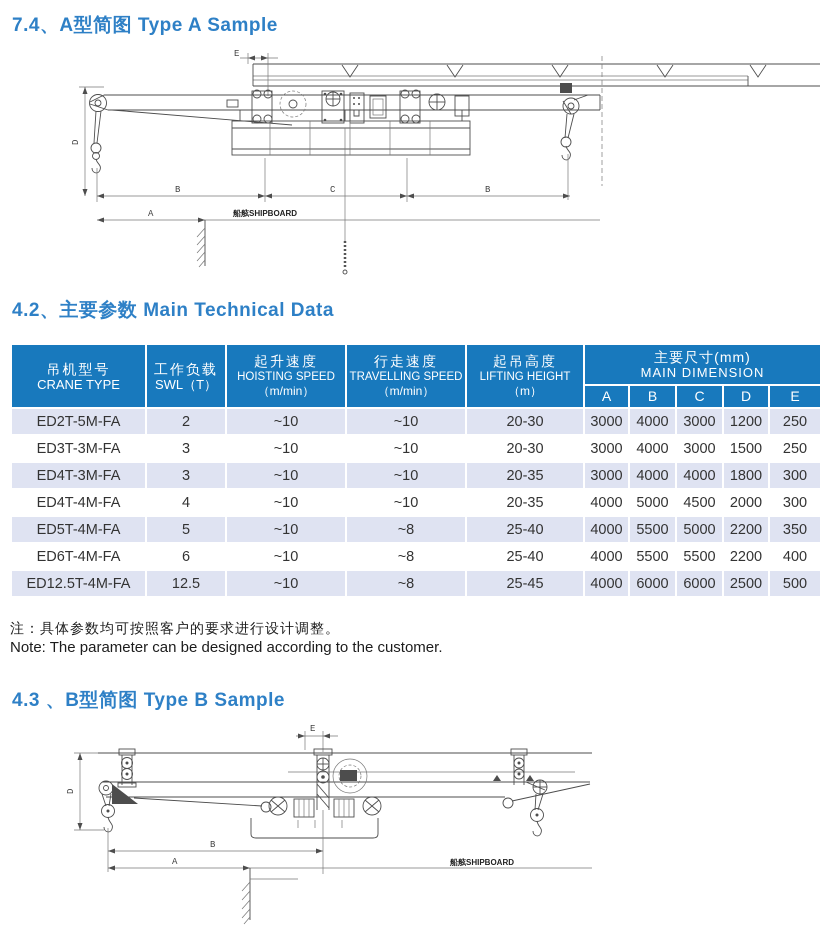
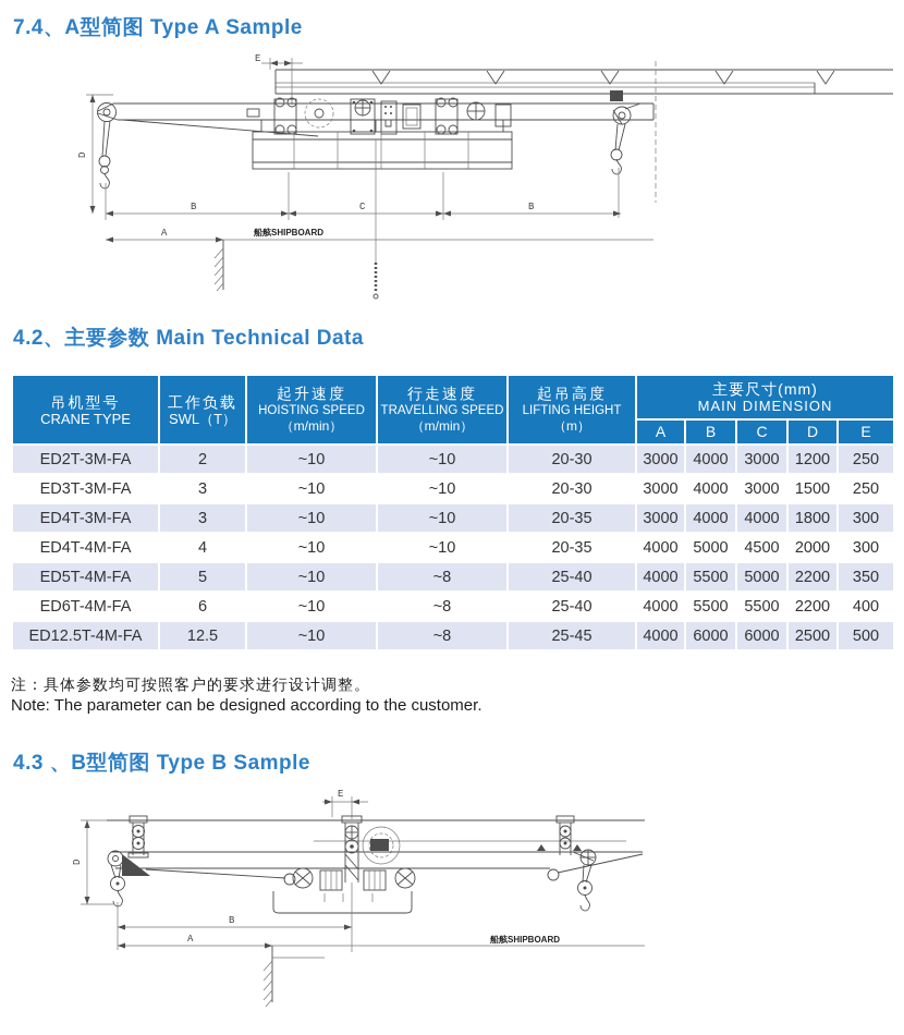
  7.4、A型简图 Type A Sample
  E
  B
  C
  B
  A
  船舷SHIPBOARD
  4.2、主要参数 Main Technical Data
  吊机型号 CRANE TYPE	工作负载 SWL（T）	起升速度 HOISTING SPEED （m/min）	行走速度 TRAVELLING SPEED （m/min）	起吊高度 LIFTING HEIGHT （m）	主要尺寸(mm) MAIN DIMENSION
  A	B	C	D	E
- ED2T-5M-FA	2	~10	~10	20-30	3000	4000	3000	1200	250
+ ED2T-3M-FA	2	~10	~10	20-30	3000	4000	3000	1200	250
  ED3T-3M-FA	3	~10	~10	20-30	3000	4000	3000	1500	250
  ED4T-3M-FA	3	~10	~10	20-35	3000	4000	4000	1800	300
  ED4T-4M-FA	4	~10	~10	20-35	4000	5000	4500	2000	300
  ED5T-4M-FA	5	~10	~8	25-40	4000	5500	5000	2200	350
  ED6T-4M-FA	6	~10	~8	25-40	4000	5500	5500	2200	400
  ED12.5T-4M-FA	12.5	~10	~8	25-45	4000	6000	6000	2500	500
  注：具体参数均可按照客户的要求进行设计调整。
  Note: The parameter can be designed according to the customer.
  4.3 、B型简图 Type B Sample
  E
  B
  A
  船舷SHIPBOARD
